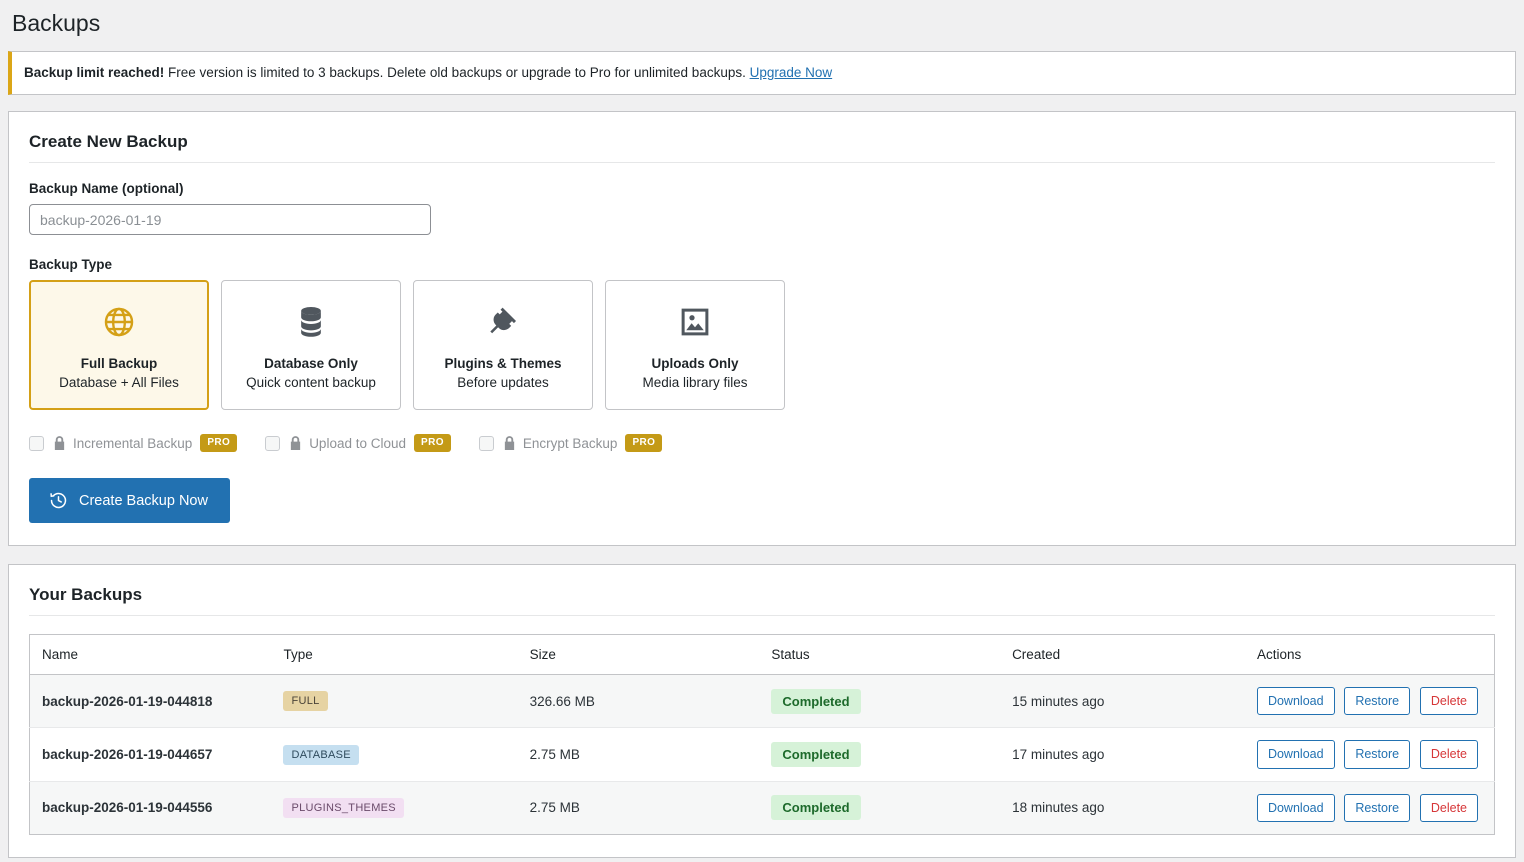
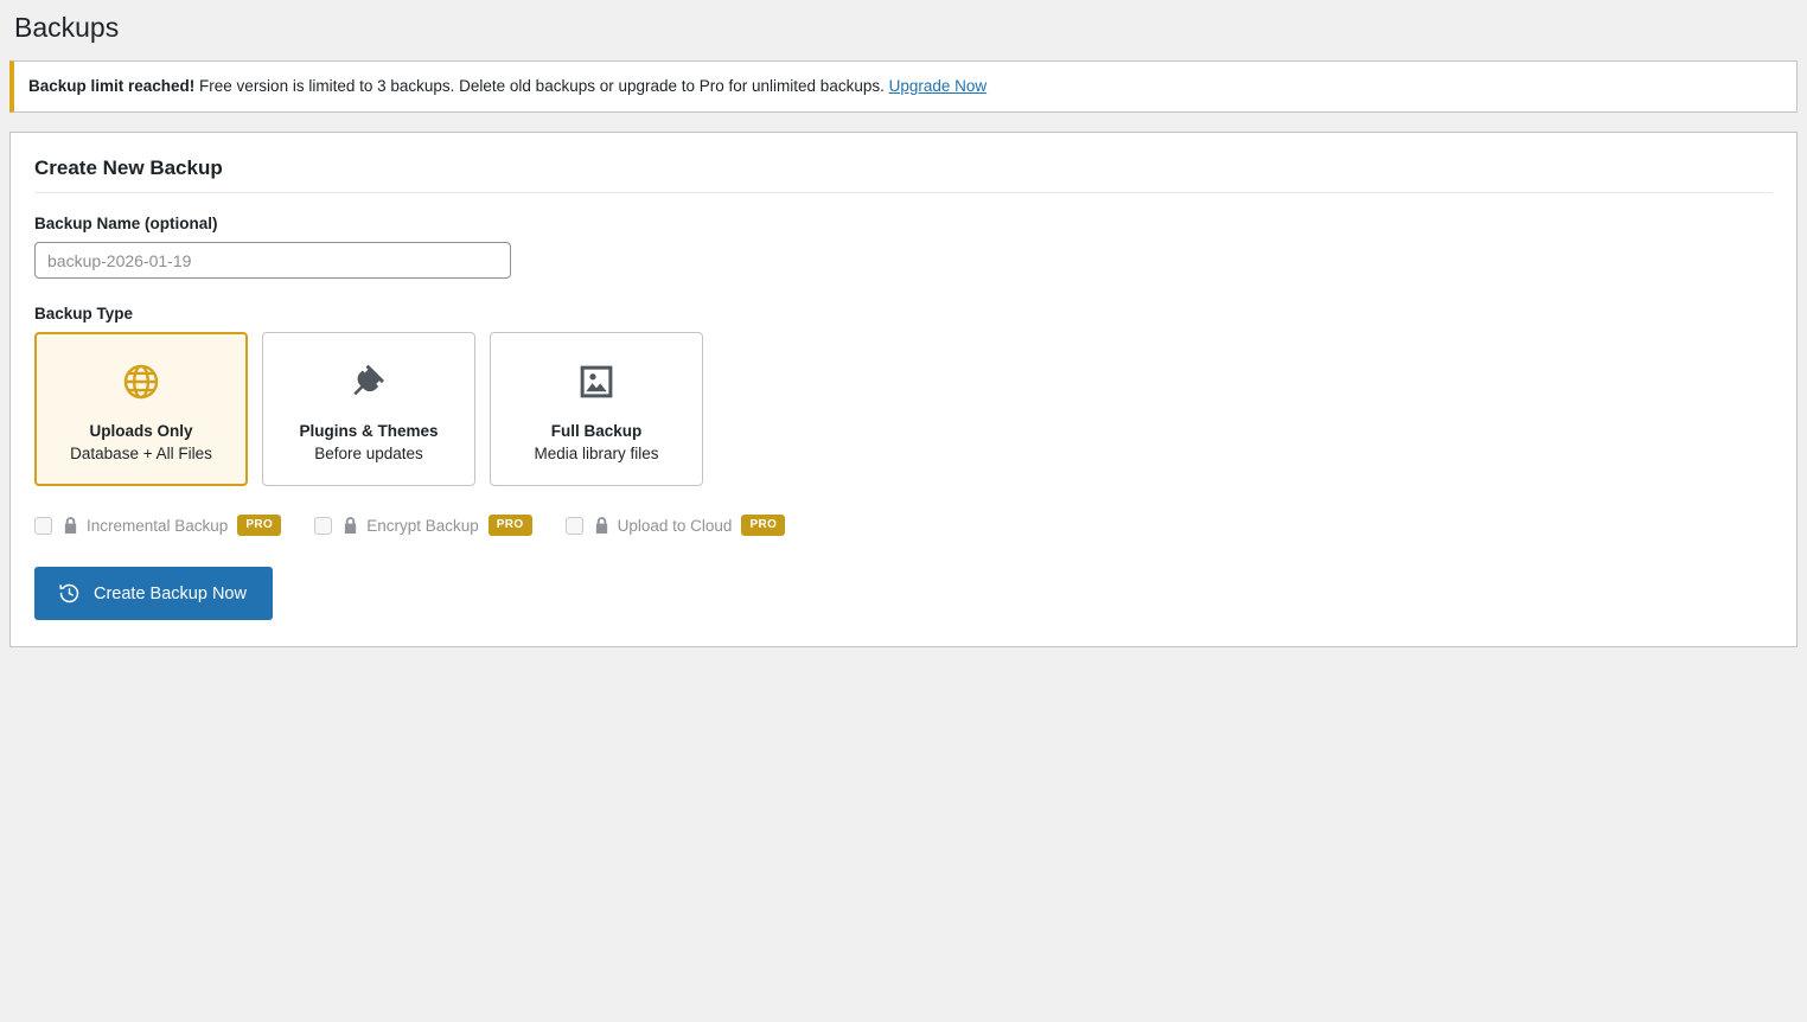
  Backups
  Backup limit reached! Free version is limited to 3 backups. Delete old backups or upgrade to Pro for unlimited backups. Upgrade Now
  Create New Backup
  Backup Name (optional)
  backup-2026-01-19
  Backup Type
- Full Backup
+ Uploads Only
  Database + All Files
- Database Only
- Quick content backup
  Plugins & Themes
  Before updates
- Uploads Only
+ Full Backup
  Media library files
  Incremental Backup
  PRO
- Upload to Cloud
+ Encrypt Backup
  PRO
- Encrypt Backup
+ Upload to Cloud
  PRO
  Create Backup Now
- Your Backups
- Name	Type	Size	Status	Created	Actions
- backup-2026-01-19-044818	FULL	326.66 MB	Completed	15 minutes ago	Download Restore Delete
- backup-2026-01-19-044657	DATABASE	2.75 MB	Completed	17 minutes ago	Download Restore Delete
- backup-2026-01-19-044556	PLUGINS_THEMES	2.75 MB	Completed	18 minutes ago	Download Restore Delete
